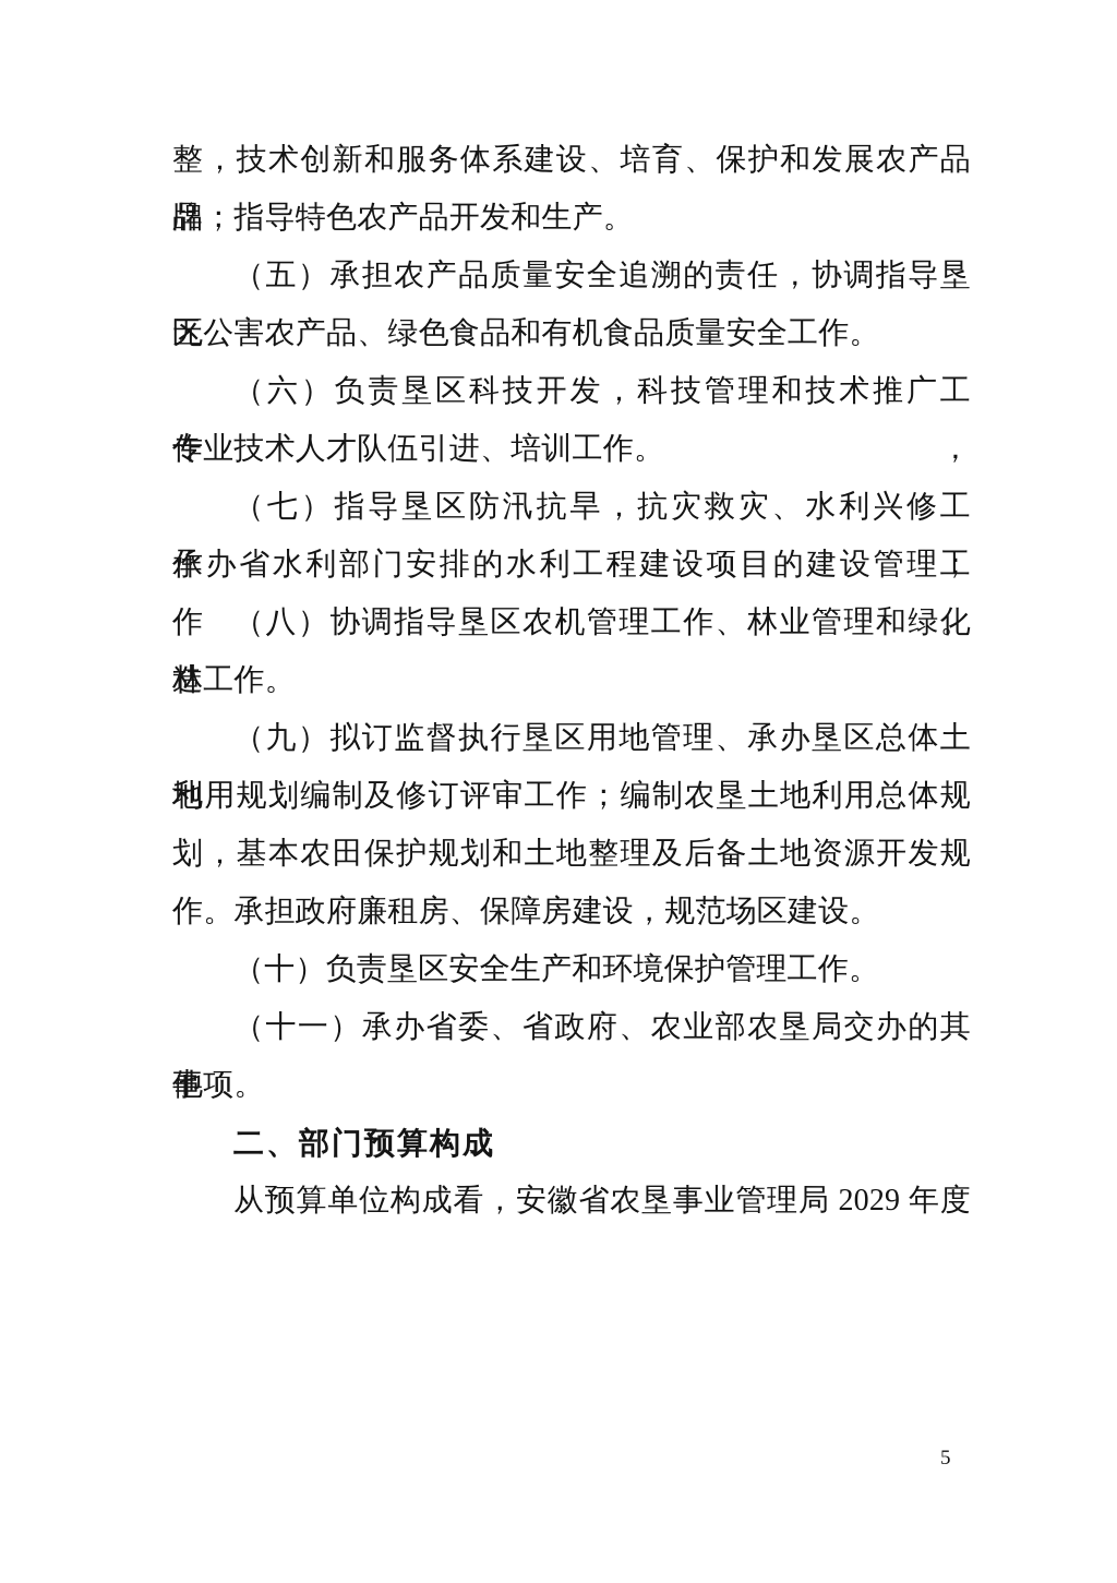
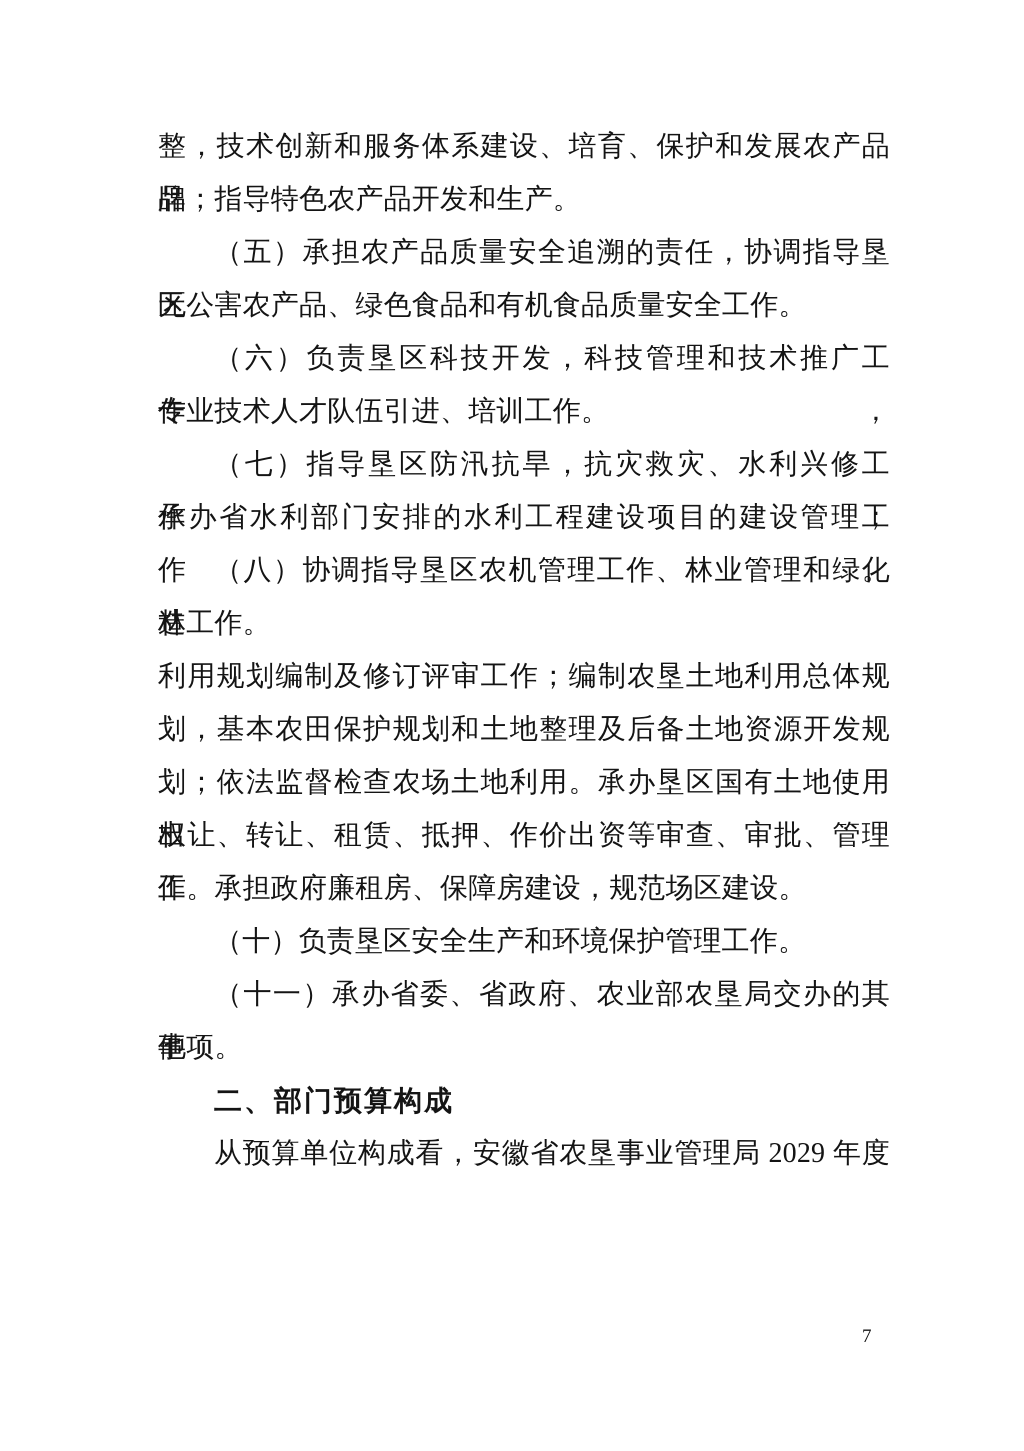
  整，技术创新和服务体系建设、培育、保护和发展农产品品
  牌；指导特色农产品开发和生产。
  （五）承担农产品质量安全追溯的责任，协调指导垦区
  无公害农产品、绿色食品和有机食品质量安全工作。
  （六）负责垦区科技开发，科技管理和技术推广工作，
  专业技术人才队伍引进、培训工作。
  （七）指导垦区防汛抗旱，抗灾救灾、水利兴修工作；
  承办省水利部门安排的水利工程建设项目的建设管理工作。
  （八）协调指导垦区农机管理工作、林业管理和绿化造
  林工作。
- （九）拟订监督执行垦区用地管理、承办垦区总体土地
  利用规划编制及修订评审工作；编制农垦土地利用总体规
  划，基本农田保护规划和土地整理及后备土地资源开发规
+ 划；依法监督检查农场土地利用。承办垦区国有土地使用权
+ 出让、转让、租赁、抵押、作价出资等审查、审批、管理工
  作。承担政府廉租房、保障房建设，规范场区建设。
  （十）负责垦区安全生产和环境保护管理工作。
  （十一）承办省委、省政府、农业部农垦局交办的其他
  事项。
  二、部门预算构成
  从预算单位构成看，安徽省农垦事业管理局 2029 年度
- 5
+ 7
